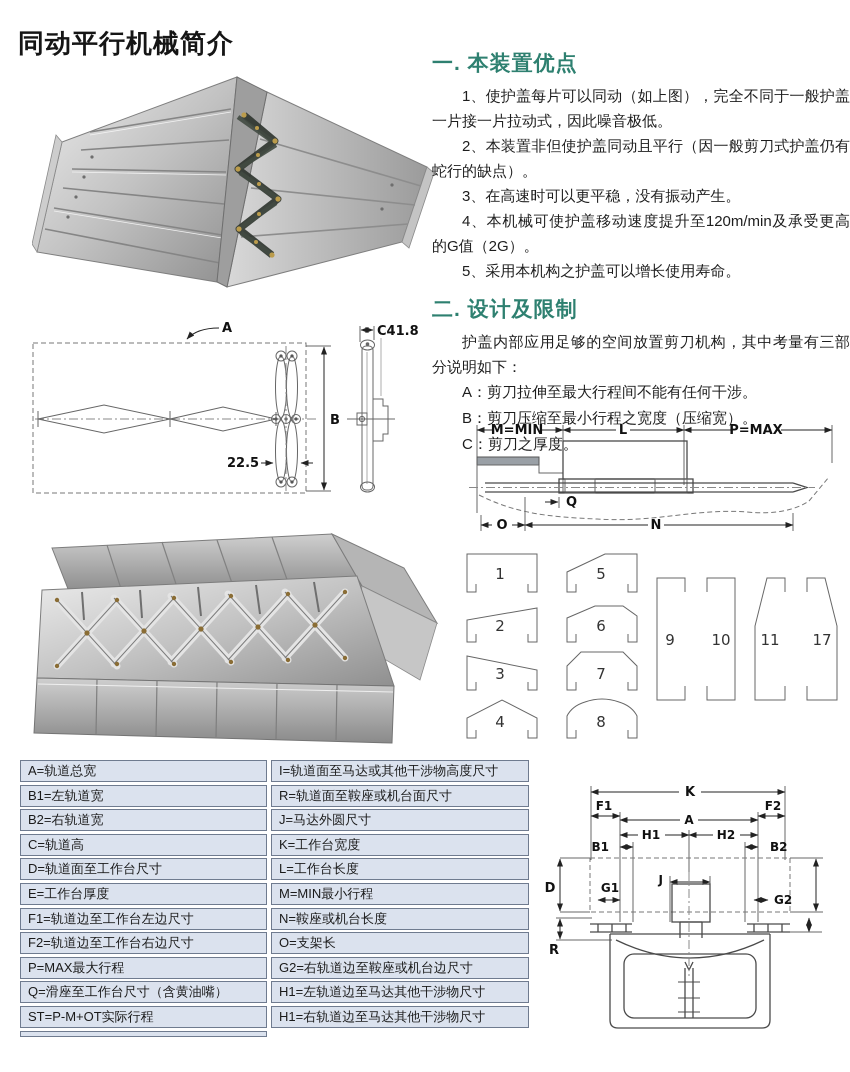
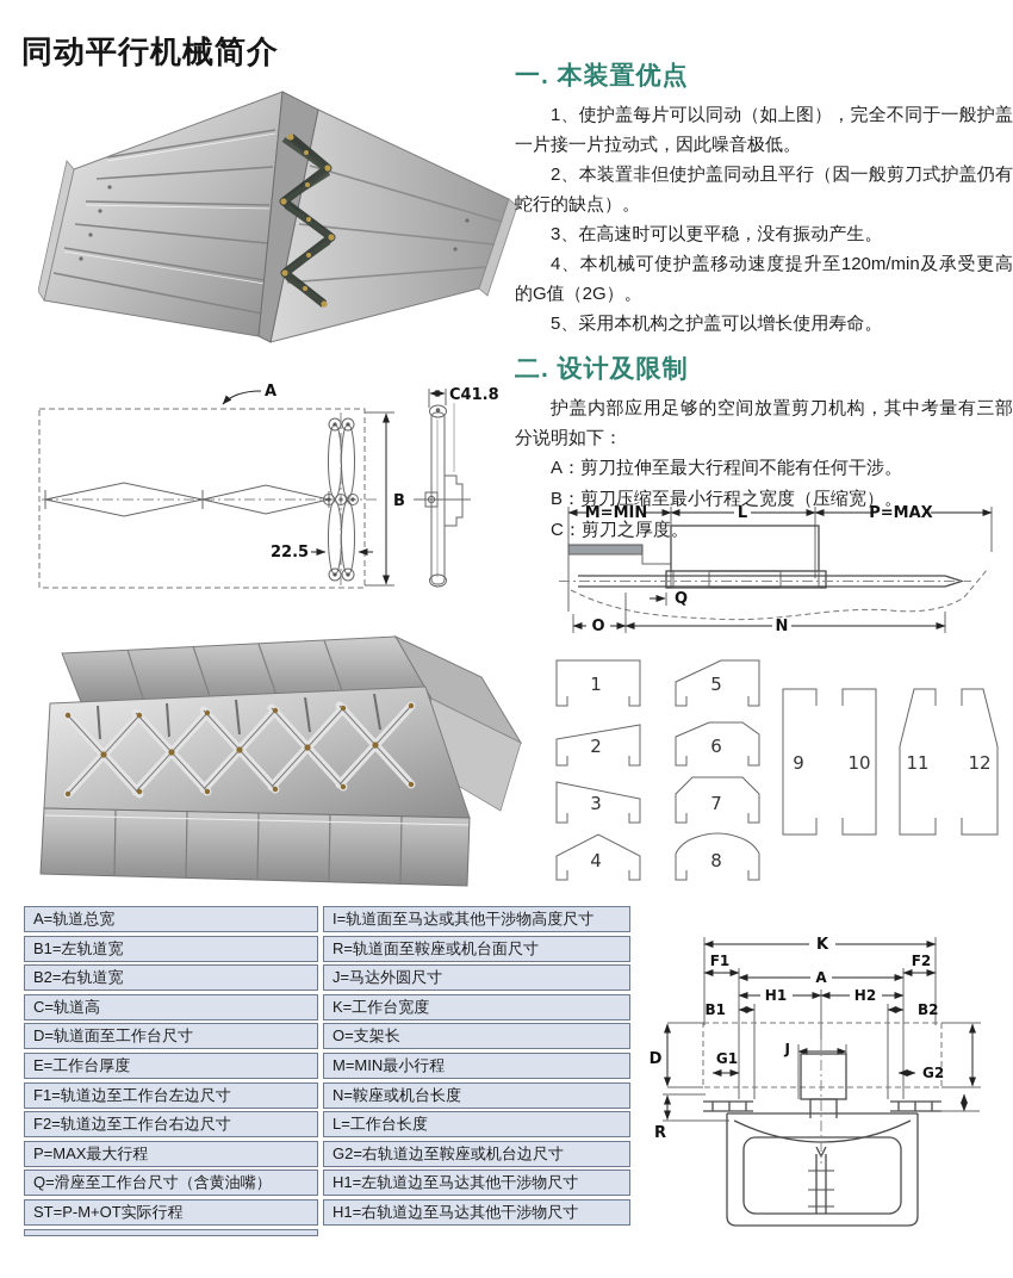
  同动平行机械简介
  A
  B
  22.5
  C41.8
  一. 本装置优点
  1、使护盖每片可以同动（如上图），完全不同于一般护盖一片接一片拉动式，因此噪音极低。
  2、本装置非但使护盖同动且平行（因一般剪刀式护盖仍有蛇行的缺点）。
  3、在高速时可以更平稳，没有振动产生。
  4、本机械可使护盖移动速度提升至120m/min及承受更高的G值（2G）。
  5、采用本机构之护盖可以增长使用寿命。
  二. 设计及限制
  护盖内部应用足够的空间放置剪刀机构，其中考量有三部分说明如下：
  A：剪刀拉伸至最大行程间不能有任何干涉。
  B：剪刀压缩至最小行程之宽度（压缩宽）。
  C：剪刀之厚度。
  M=MIN
  L
  P=MAX
  Q
  O
  N
  1
  2
  3
  4
  5
  6
  7
  8
  9
  10
  11
- 17
+ 12
  A=轨道总宽
  I=轨道面至马达或其他干涉物高度尺寸
  B1=左轨道宽
  R=轨道面至鞍座或机台面尺寸
  B2=右轨道宽
  J=马达外圆尺寸
  C=轨道高
  K=工作台宽度
  D=轨道面至工作台尺寸
- L=工作台长度
+ O=支架长
  E=工作台厚度
  M=MIN最小行程
  F1=轨道边至工作台左边尺寸
  N=鞍座或机台长度
  F2=轨道边至工作台右边尺寸
- O=支架长
+ L=工作台长度
  P=MAX最大行程
  G2=右轨道边至鞍座或机台边尺寸
  Q=滑座至工作台尺寸（含黄油嘴）
  H1=左轨道边至马达其他干涉物尺寸
  ST=P-M+OT实际行程
  H1=右轨道边至马达其他干涉物尺寸
  K
  F1
  F2
  A
  H1
  H2
  B1
  B2
  D
  G1
  G2
  J
  R
